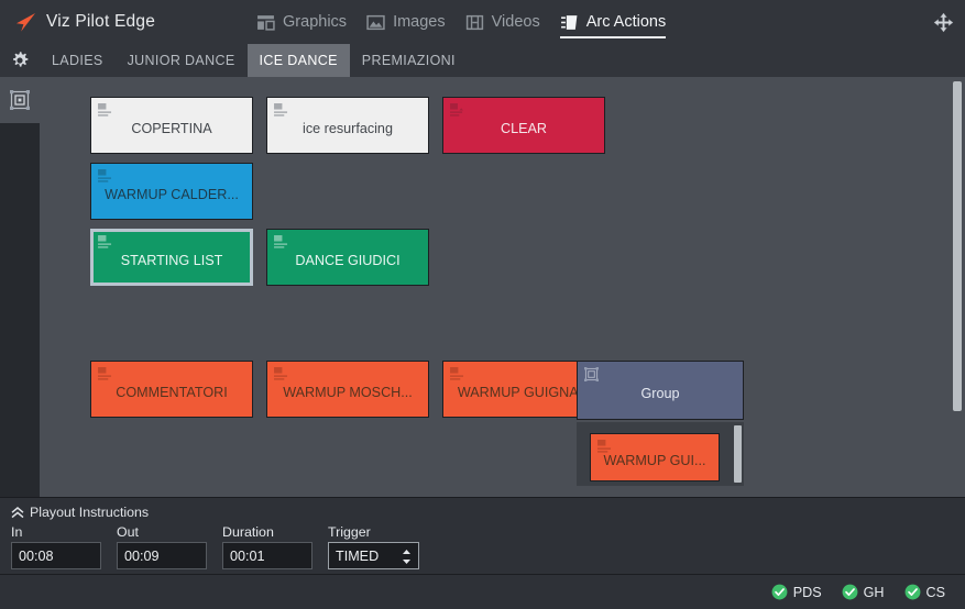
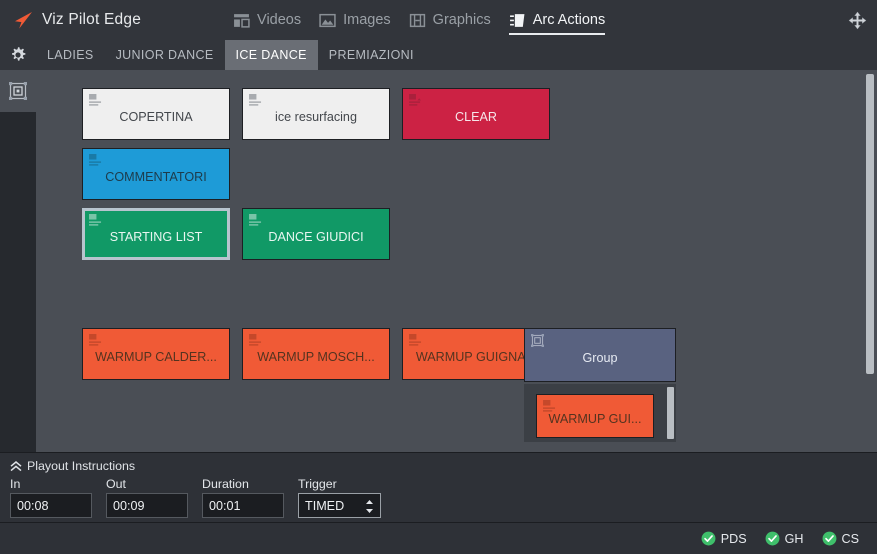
  Viz Pilot Edge
- Graphics
+ Videos
  Images
- Videos
+ Graphics
  Arc Actions
  LADIES
  JUNIOR DANCE
  ICE DANCE
  PREMIAZIONI
  COPERTINA
  ice resurfacing
  CLEAR
- WARMUP CALDER...
+ COMMENTATORI
  STARTING LIST
  DANCE GIUDICI
- COMMENTATORI
+ WARMUP CALDER...
  WARMUP MOSCH...
  WARMUP GUIGNA
  Group
  WARMUP GUI...
  Playout Instructions
  In
  00:08
  Out
  00:09
  Duration
  00:01
  Trigger
  TIMED
  PDS
  GH
  CS
